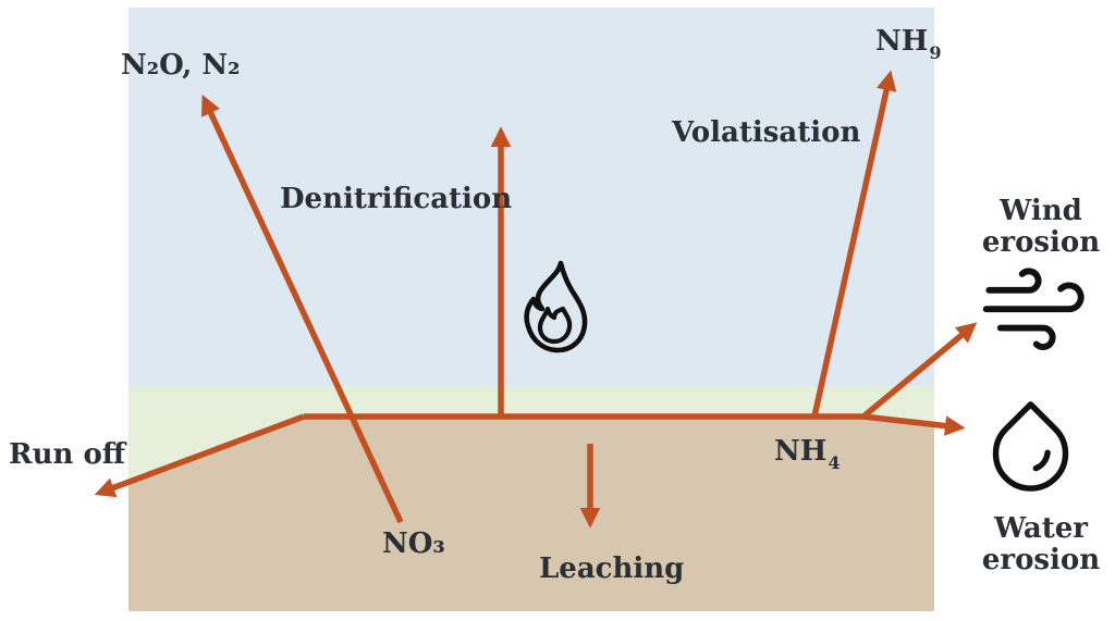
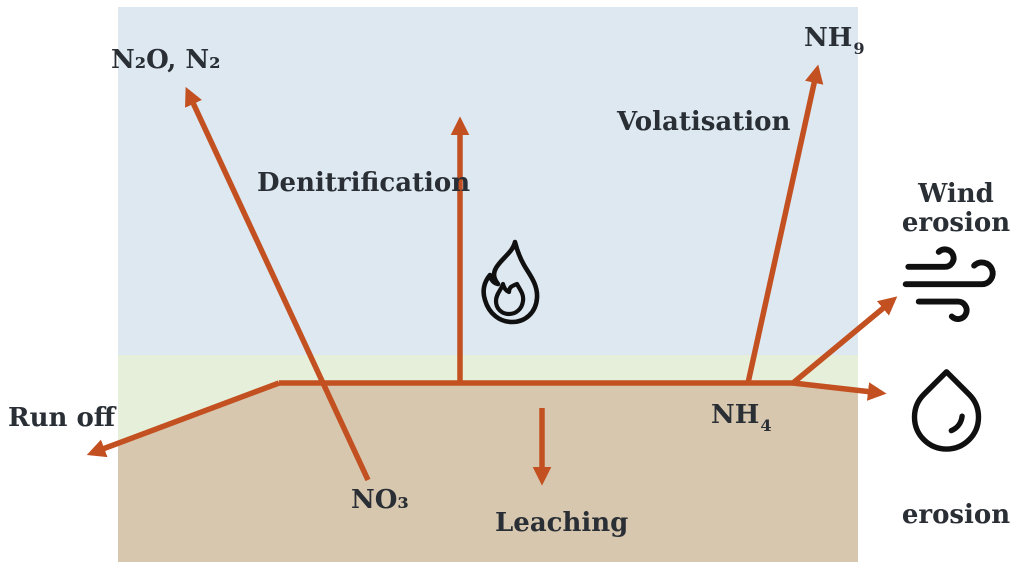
  N₂O, N₂
  NH9
  Volatisation
  Denitrification
  Wind
  erosion
  NH4
  Run off
  NO₃
  Leaching
- Water
  erosion
